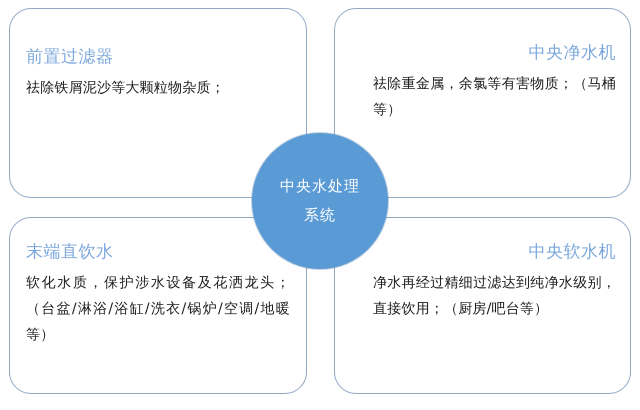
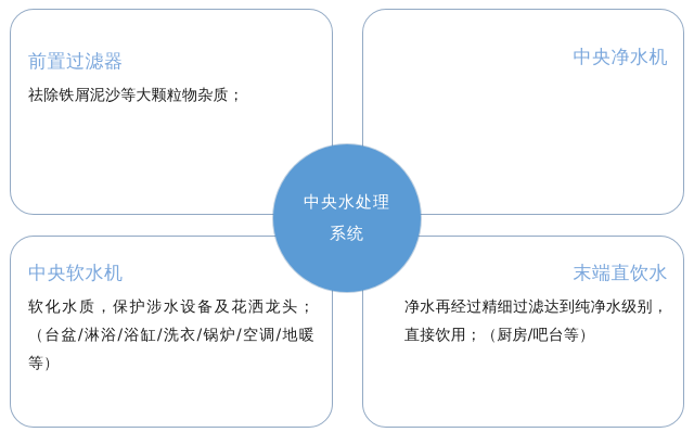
  前置过滤器
  祛除铁屑泥沙等大颗粒物杂质；
  中央净水机
- 祛除重金属，余氯等有害物质；（马桶等）
- 末端直饮水
+ 中央软水机
  软化水质，保护涉水设备及花洒龙头；（台盆/淋浴/浴缸/洗衣/锅炉/空调/地暖等）
- 中央软水机
+ 末端直饮水
  净水再经过精细过滤达到纯净水级别，直接饮用；（厨房/吧台等）
  中央水处理系统
